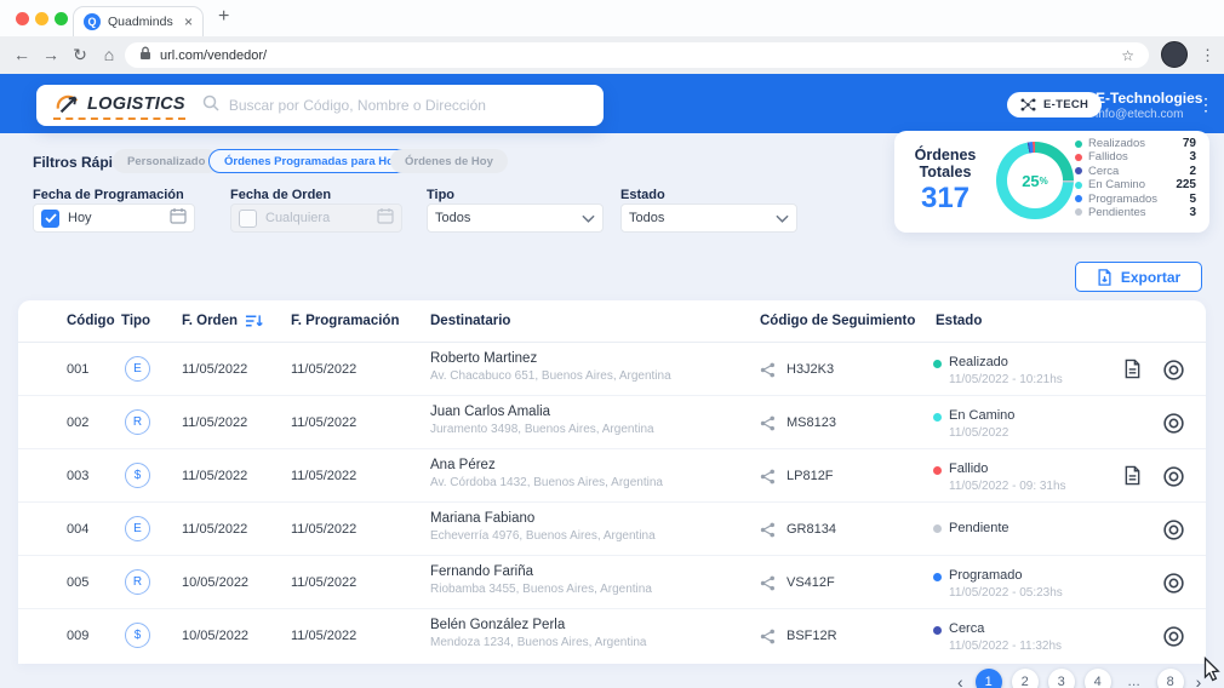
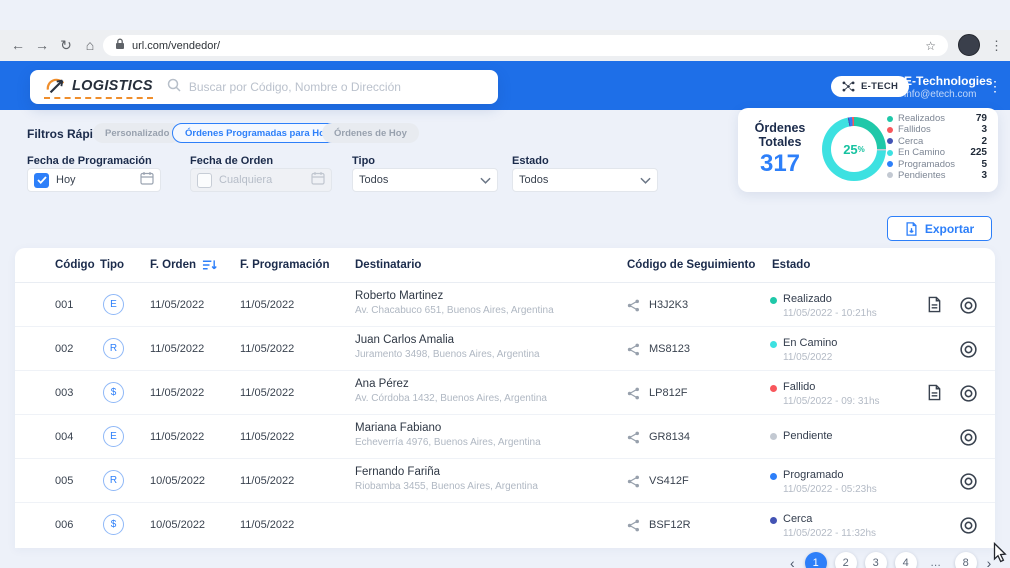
- Q
- Quadminds
- ×
- +
  ←
  →
  ↻
  ⌂
  url.com/vendedor/
  ☆
  ⋮
  LOGISTICS
  Buscar por Código, Nombre o Dirección
  E-TECH
  E-Technologies
  info@etech.com
  ⋮
  Filtros Rápi
  Personalizado
  Órdenes Programadas para H
  Órdenes de Hoy
  Fecha de Programación
  Hoy
  Fecha de Orden
  Cualquiera
  Tipo
  Todos
  Estado
  Todos
  Órdenes
  Totales
  317
  25
  %
  Realizados
  79
  Fallidos
  3
  Cerca
  2
  En Camino
  225
  Programados
  5
  Pendientes
  3
  Exportar
  Código
  Tipo
  F. Orden
  F. Programación
  Destinatario
  Código de Seguimiento
  Estado
  001
  E
  11/05/2022
  11/05/2022
  Roberto Martinez
  Av. Chacabuco 651, Buenos Aires, Argentina
  H3J2K3
  Realizado
  11/05/2022 - 10:21hs
  002
  R
  11/05/2022
  11/05/2022
  Juan Carlos Amalia
  Juramento 3498, Buenos Aires, Argentina
  MS8123
  En Camino
  11/05/2022
  003
  $
  11/05/2022
  11/05/2022
  Ana Pérez
  Av. Córdoba 1432, Buenos Aires, Argentina
  LP812F
  Fallido
  11/05/2022 - 09: 31hs
  004
  E
  11/05/2022
  11/05/2022
  Mariana Fabiano
  Echeverría 4976, Buenos Aires, Argentina
  GR8134
  Pendiente
  005
  R
  10/05/2022
  11/05/2022
  Fernando Fariña
  Riobamba 3455, Buenos Aires, Argentina
  VS412F
  Programado
  11/05/2022 - 05:23hs
- 009
+ 006
  $
  10/05/2022
  11/05/2022
- Belén González Perla
- Mendoza 1234, Buenos Aires, Argentina
  BSF12R
  Cerca
  11/05/2022 - 11:32hs
  ‹
  1
  2
  3
  4
  …
  8
  ›
